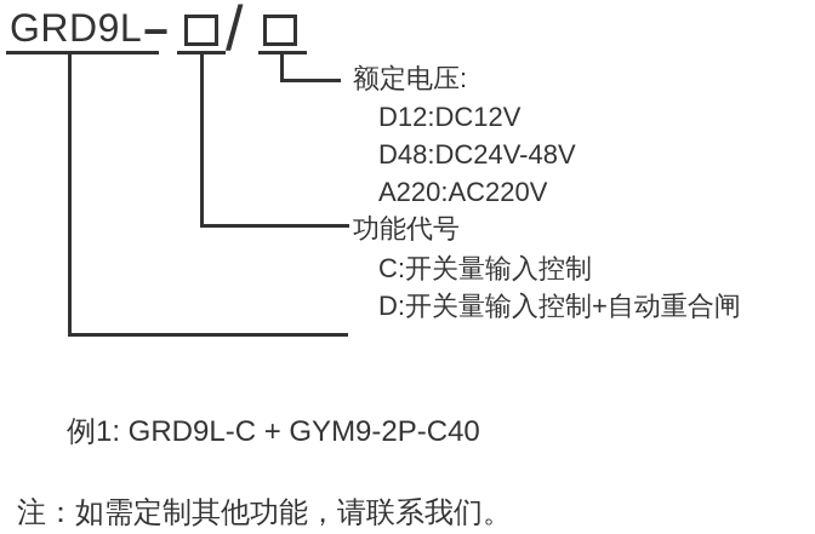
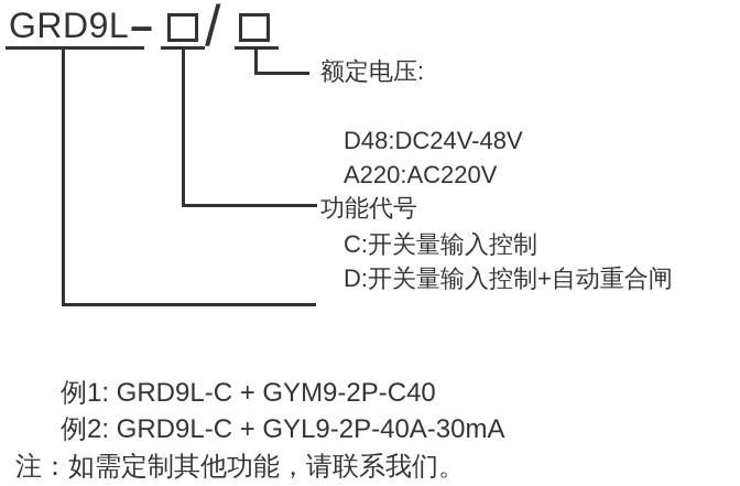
  GRD9L
  −
  /
  额定电压:
- D12:DC12V
  D48:DC24V-48V
  A220:AC220V
  功能代号
  C:开关量输入控制
  D:开关量输入控制+自动重合闸
  例1: GRD9L-C + GYM9-2P-C40
+ 例2: GRD9L-C + GYL9-2P-40A-30mA
  注：如需定制其他功能，请联系我们。
